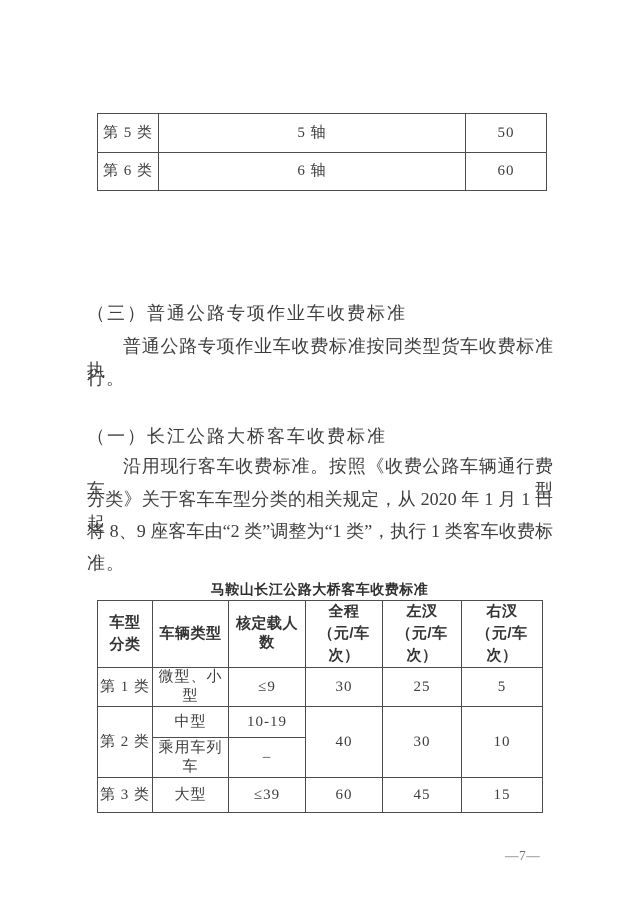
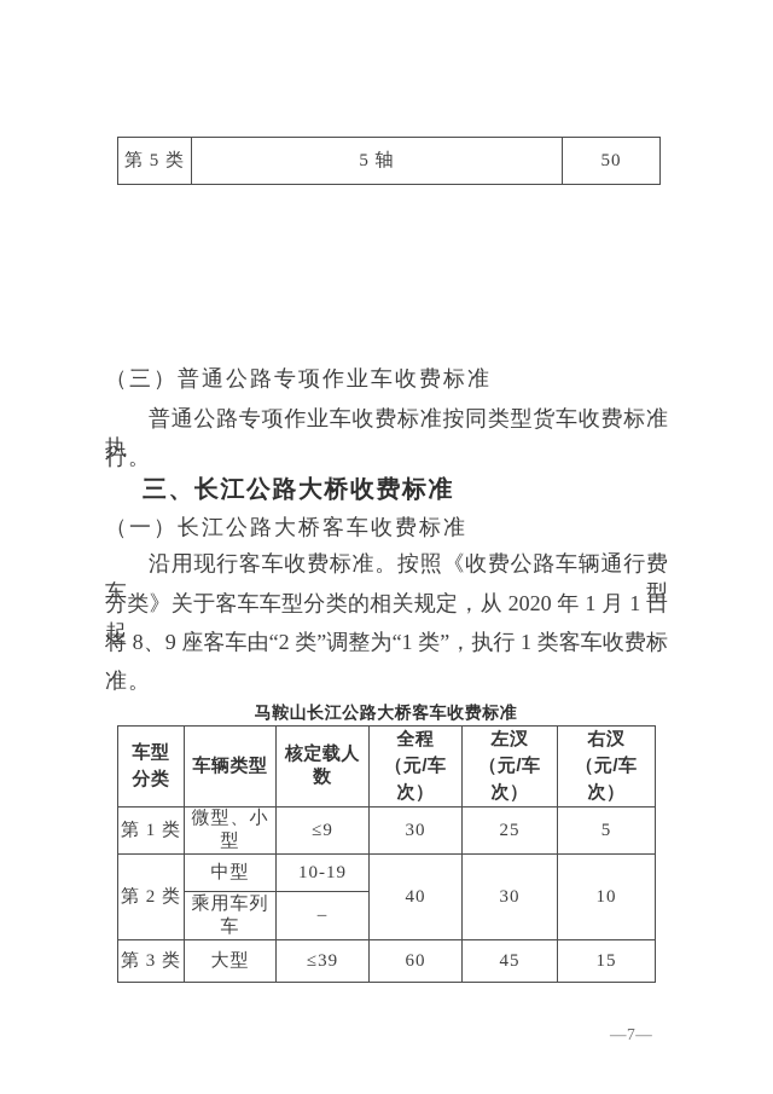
  第 5 类	5 轴	50
- 第 6 类	6 轴	60
  （三）普通公路专项作业车收费标准
  普通公路专项作业车收费标准按同类型货车收费标准执
  行。
+ 三、长江公路大桥收费标准
  （一）长江公路大桥客车收费标准
  沿用现行客车收费标准。按照《收费公路车辆通行费车型
  分类》关于客车车型分类的相关规定，从 2020 年 1 月 1 日起，
  将 8、9 座客车由“2 类”调整为“1 类”，执行 1 类客车收费标
  准。
  马鞍山长江公路大桥客车收费标准
  车型 分类	车辆类型	核定载人数	全程 （元/车次）	左汊 （元/车次）	右汊 （元/车次）
  第 1 类	微型、小型	≤9	30	25	5
  第 2 类	中型	10-19	40	30	10
  乘用车列车	–
  第 3 类	大型	≤39	60	45	15
  —7—
